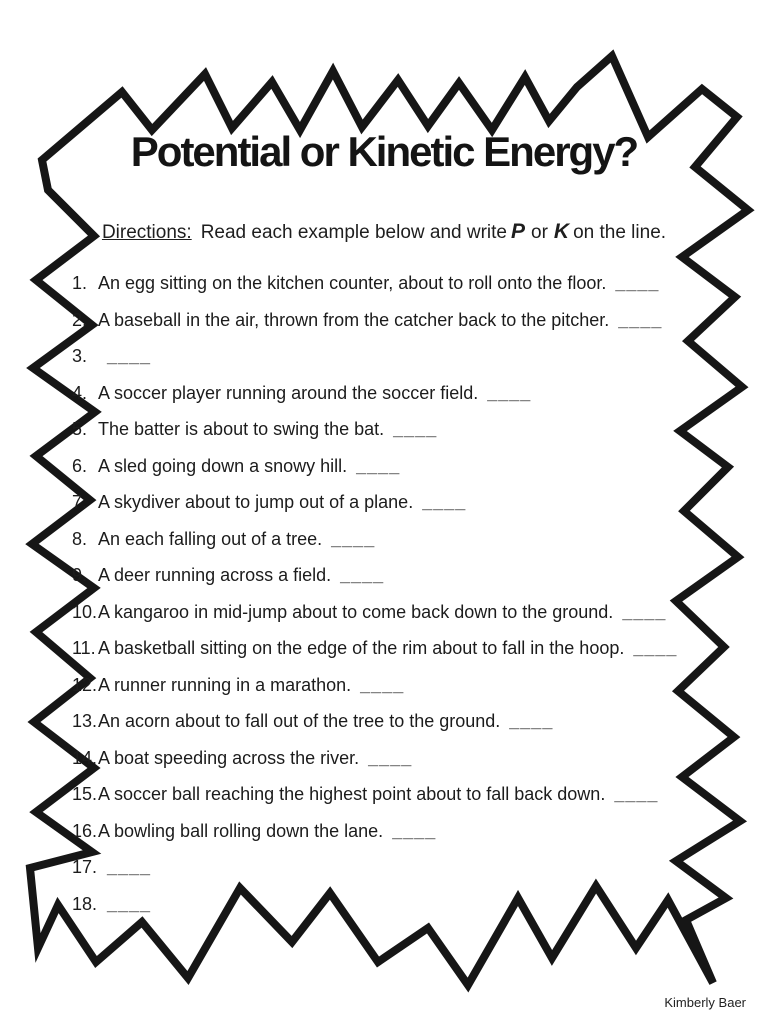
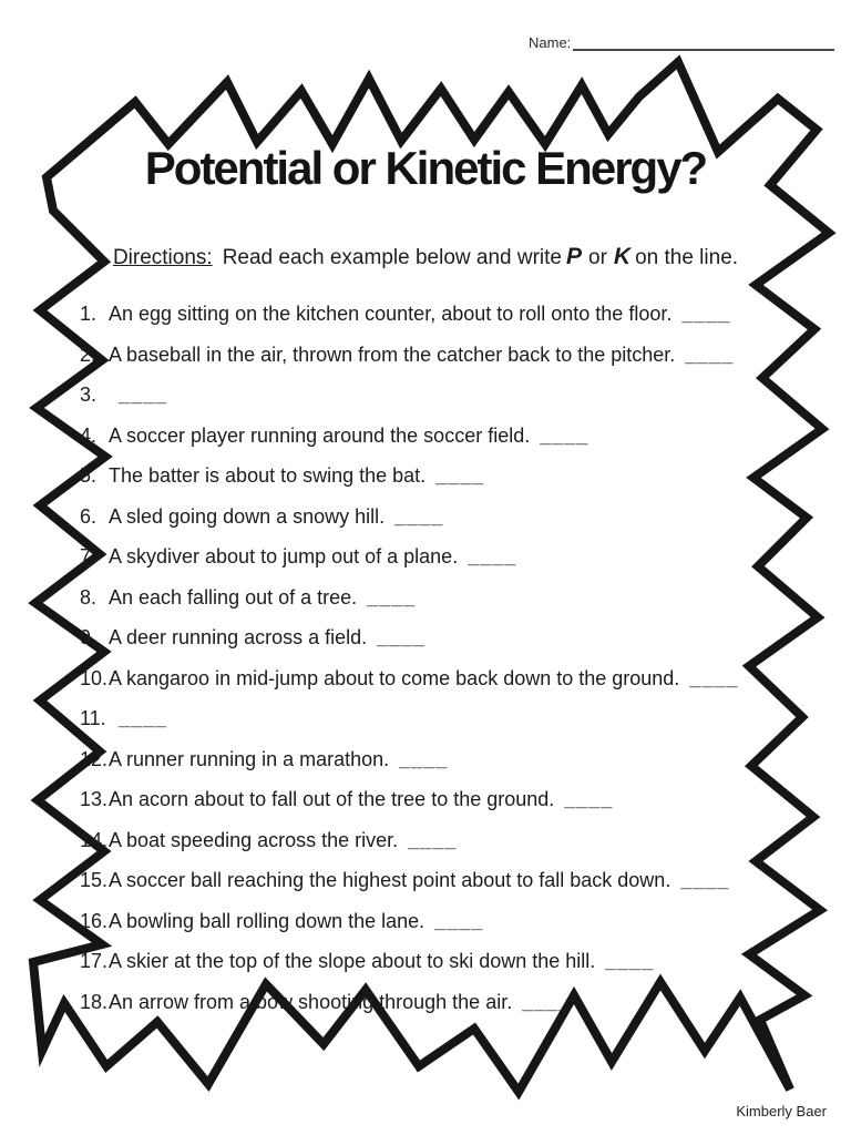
+ Name:
  Potential or Kinetic Energy?
  Directions: Read each example below and write P or K on the line.
  1.
  An egg sitting on the kitchen counter, about to roll onto the floor.
  ____
  2.
  A baseball in the air, thrown from the catcher back to the pitcher.
  ____
  3.
  ____
  4.
  A soccer player running around the soccer field.
  ____
  5.
  The batter is about to swing the bat.
  ____
  6.
  A sled going down a snowy hill.
  ____
  7.
  A skydiver about to jump out of a plane.
  ____
  8.
  An each falling out of a tree.
  ____
  9.
  A deer running across a field.
  ____
  10.
  A kangaroo in mid-jump about to come back down to the ground.
  ____
  11.
- A basketball sitting on the edge of the rim about to fall in the hoop.
  ____
  12.
  A runner running in a marathon.
  ____
  13.
  An acorn about to fall out of the tree to the ground.
  ____
  14.
  A boat speeding across the river.
  ____
  15.
  A soccer ball reaching the highest point about to fall back down.
  ____
  16.
  A bowling ball rolling down the lane.
  ____
  17.
+ A skier at the top of the slope about to ski down the hill.
  ____
  18.
+ An arrow from a bow shooting through the air.
  ____
  Kimberly Baer
